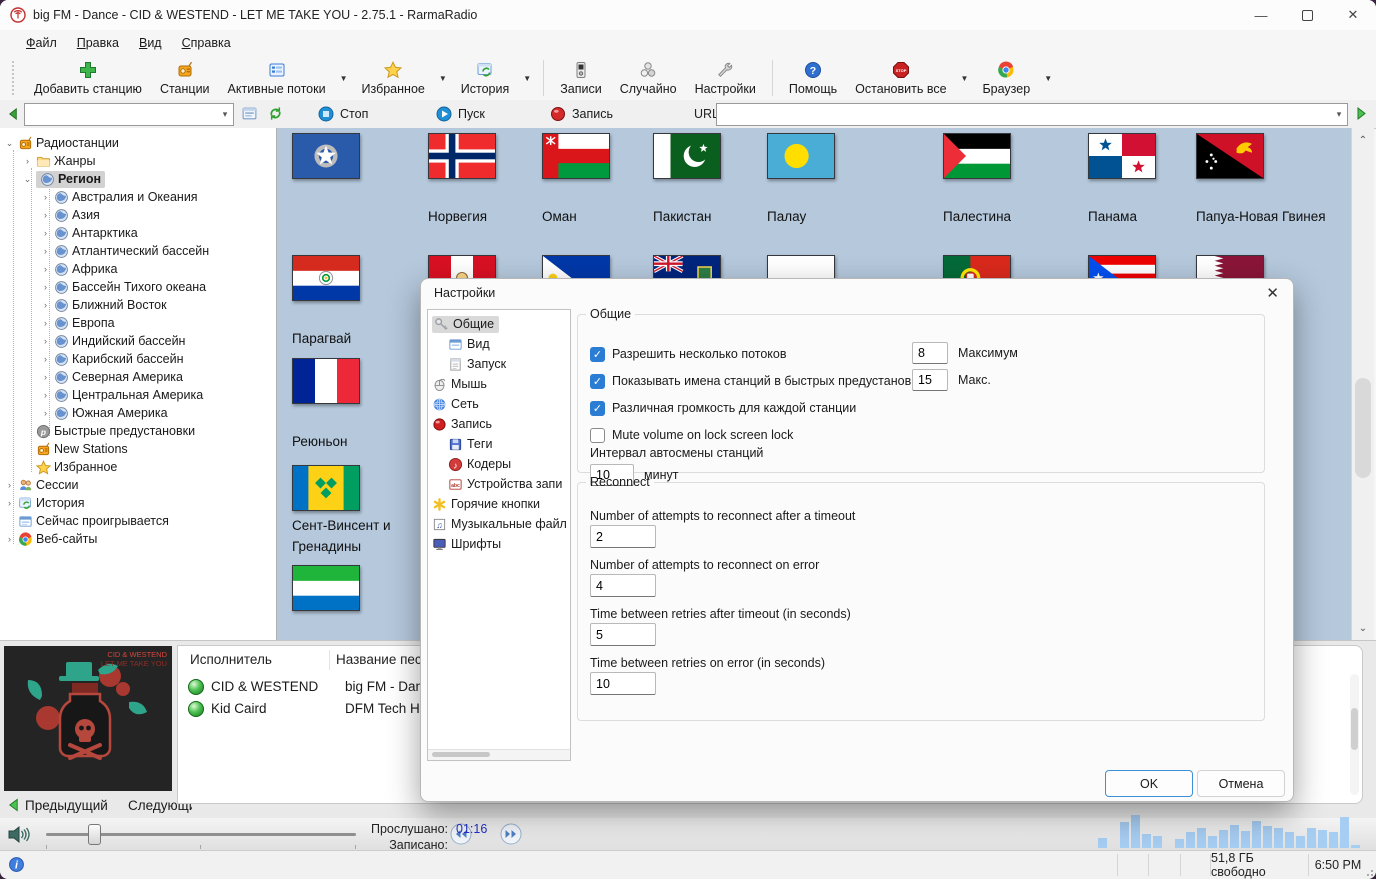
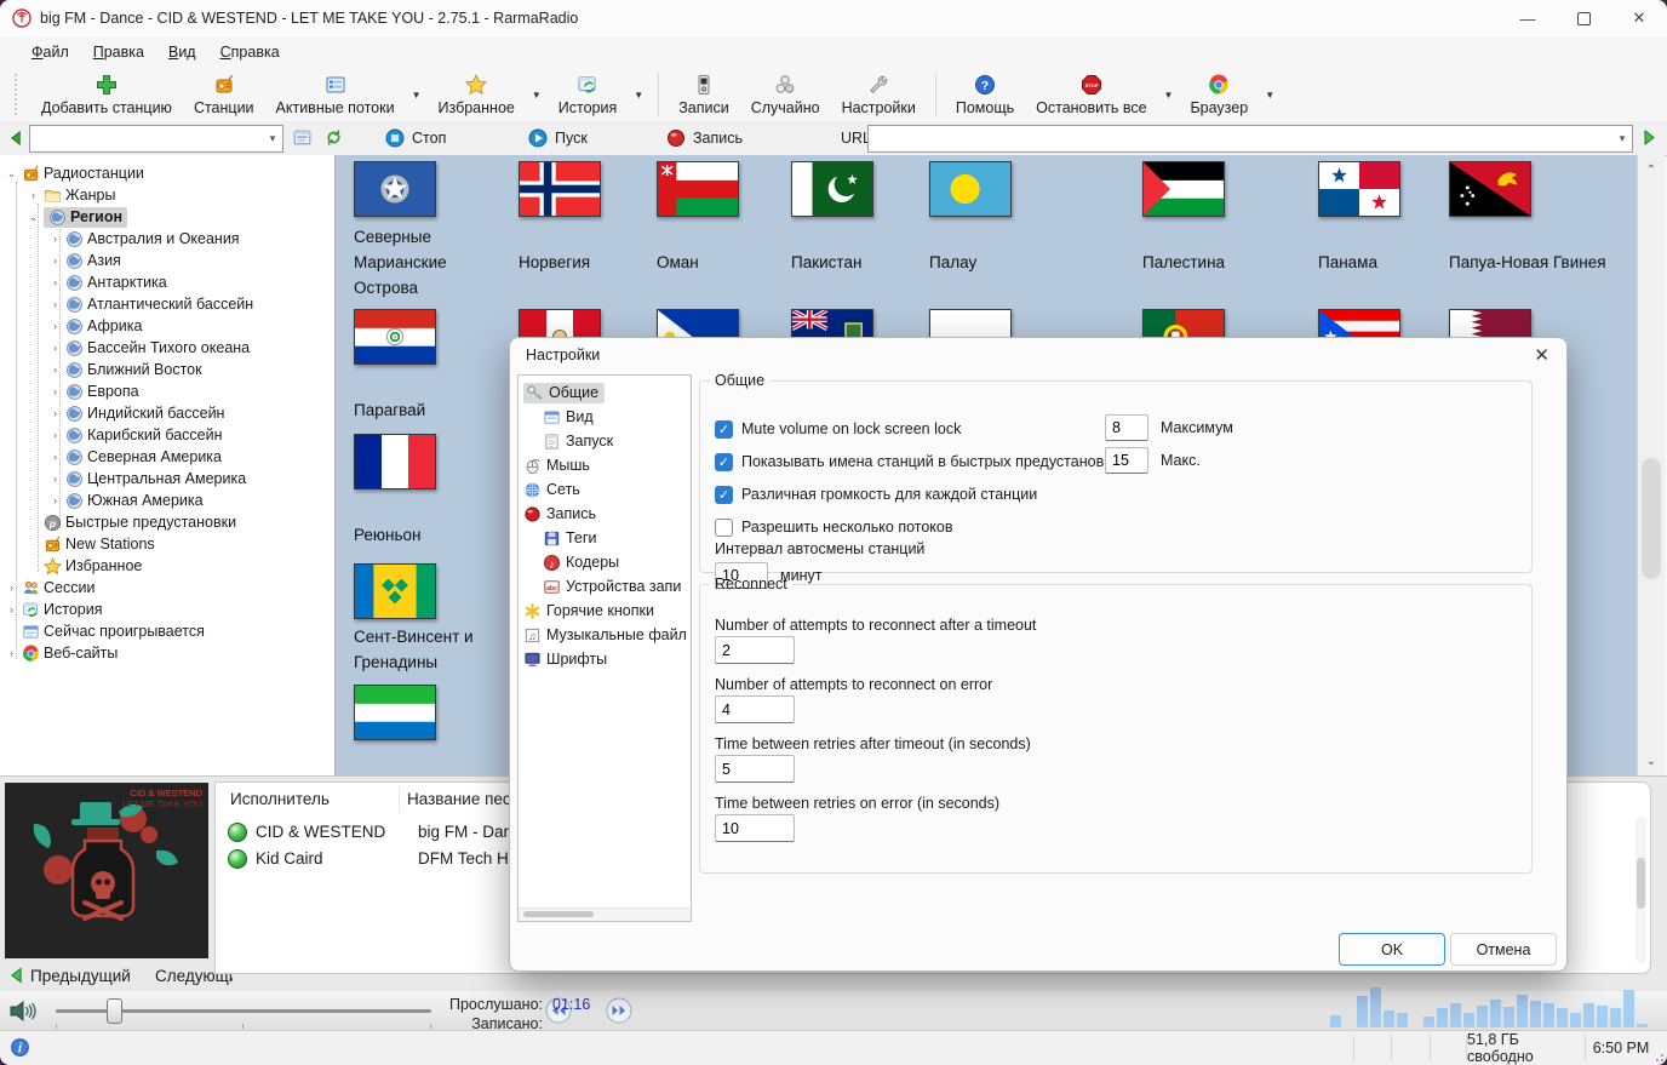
  big FM - Dance - CID & WESTEND - LET ME TAKE YOU - 2.75.1 - RarmaRadio
  —
  ✕
  Файл
  Правка
  Вид
  Справка
  Добавить станцию
  Станции
  Активные потоки
  ▼
  Избранное
  ▼
  История
  ▼
  Записи
  Случайно
  Настройки
  ?
  Помощь
  Остановить все
  ▼
  Браузер
  ▼
  ▾
  Стоп
  Пуск
  Запись
  ▾
  ⌄
  Радиостанции
  ›
  Жанры
  ⌄
  Регион
  ›
  Австралия и Океания
  ›
  Азия
  ›
  Антарктика
  ›
  Атлантический бассейн
  ›
  Африка
  ›
  Бассейн Тихого океана
  ›
  Ближний Восток
  ›
  Европа
  ›
  Индийский бассейн
  ›
  Карибский бассейн
  ›
  Северная Америка
  ›
  Центральная Америка
  ›
  Южная Америка
  p
  Быстрые предустановки
  New Stations
  Избранное
  ›
  Сессии
  ›
  История
  Сейчас проигрывается
  ›
  Веб-сайты
+ Северные Марианские Острова
  Норвегия
  Оман
  Пакистан
  Палау
  Палестина
  Панама
  Папуа-Новая Гвинея
  Парагвай
  Реюньон
  Сент-Винсент и Гренадины
  ⌃
  ⌄
  CID & WESTEND
  LET ME TAKE YOU
  Предыдущий
  Следующ
  Исполнитель
  Название пес
  CID & WESTEND
  big FM - Da
  Kid Caird
  Прослушано:
  01:16
  Записано:
  i
  51,8 ГБ свободно
  6:50 PM
  Настройки
  ✕
  Шрифты
  ♫
  Музыкальные файл
  Горячие кнопки
  Устройства запи
  ♪
  Кодеры
  Теги
  Запись
  Сеть
  Мышь
  Запуск
  Вид
  Общие
  Общие
  ✓
- Разрешить несколько потоков
+ Mute volume on lock screen lock
  8
  Максимум
  ✓
  Показывать имена станций в быстрых предустанов
  15
  Макс.
  ✓
  Различная громкость для каждой станции
- Mute volume on lock screen lock
+ Разрешить несколько потоков
  Интервал автосмены станций
  10
  минут
  Reconnect
  Number of attempts to reconnect after a timeout
  2
  Number of attempts to reconnect on error
  4
  Time between retries after timeout (in seconds)
  5
  Time between retries on error (in seconds)
  10
  OK
  Отмена
